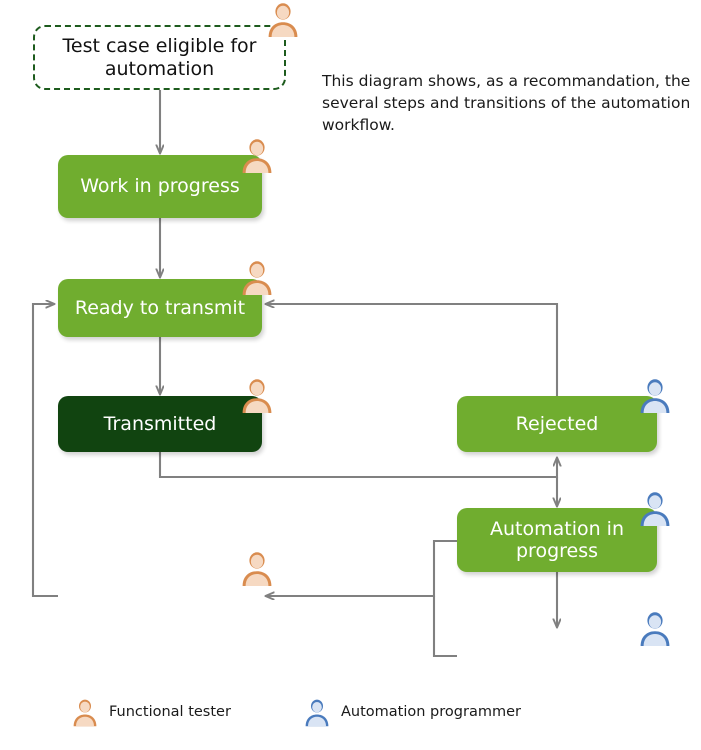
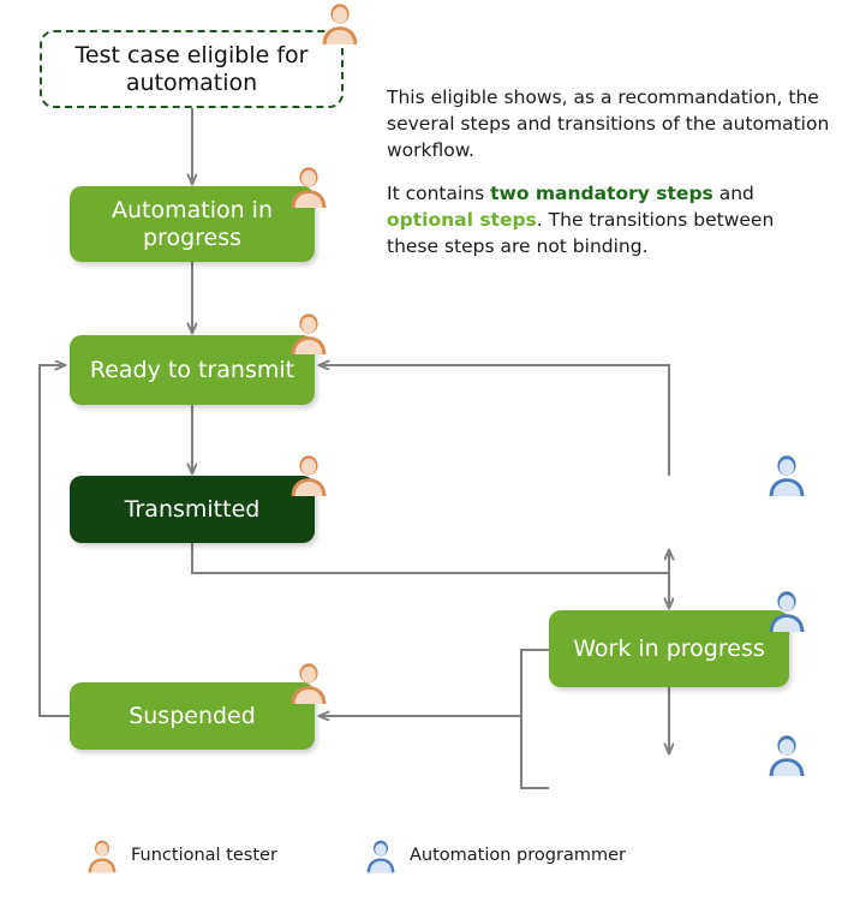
  Test case eligible for automation
- Work in progress
+ Automation in progress
  Ready to transmit
  Transmitted
- Rejected
- Automation in progress
+ Work in progress
+ Suspended
- This diagram shows, as a recommandation, the several steps and transitions of the automation workflow.
+ This eligible shows, as a recommandation, the several steps and transitions of the automation workflow.
+ It contains two mandatory steps and optional steps. The transitions between these steps are not binding.
  Functional tester
  Automation programmer
